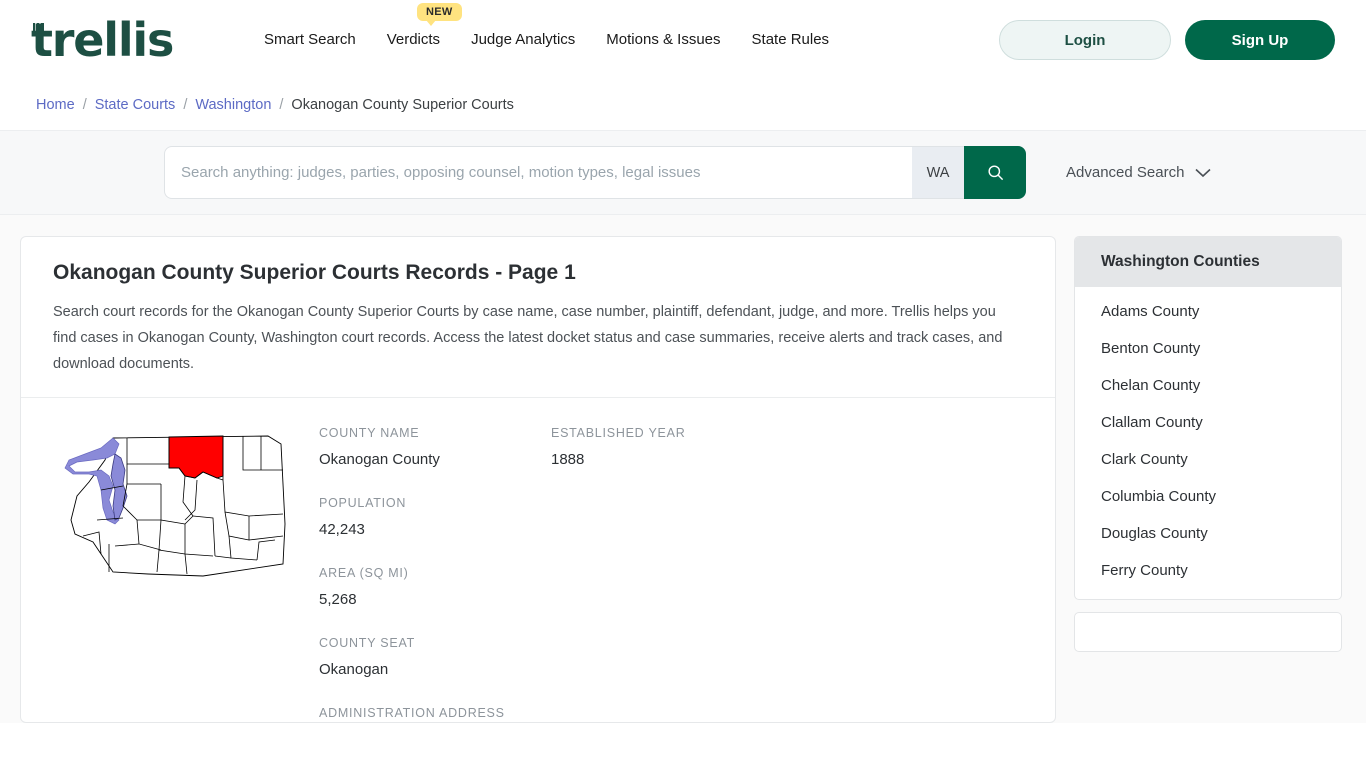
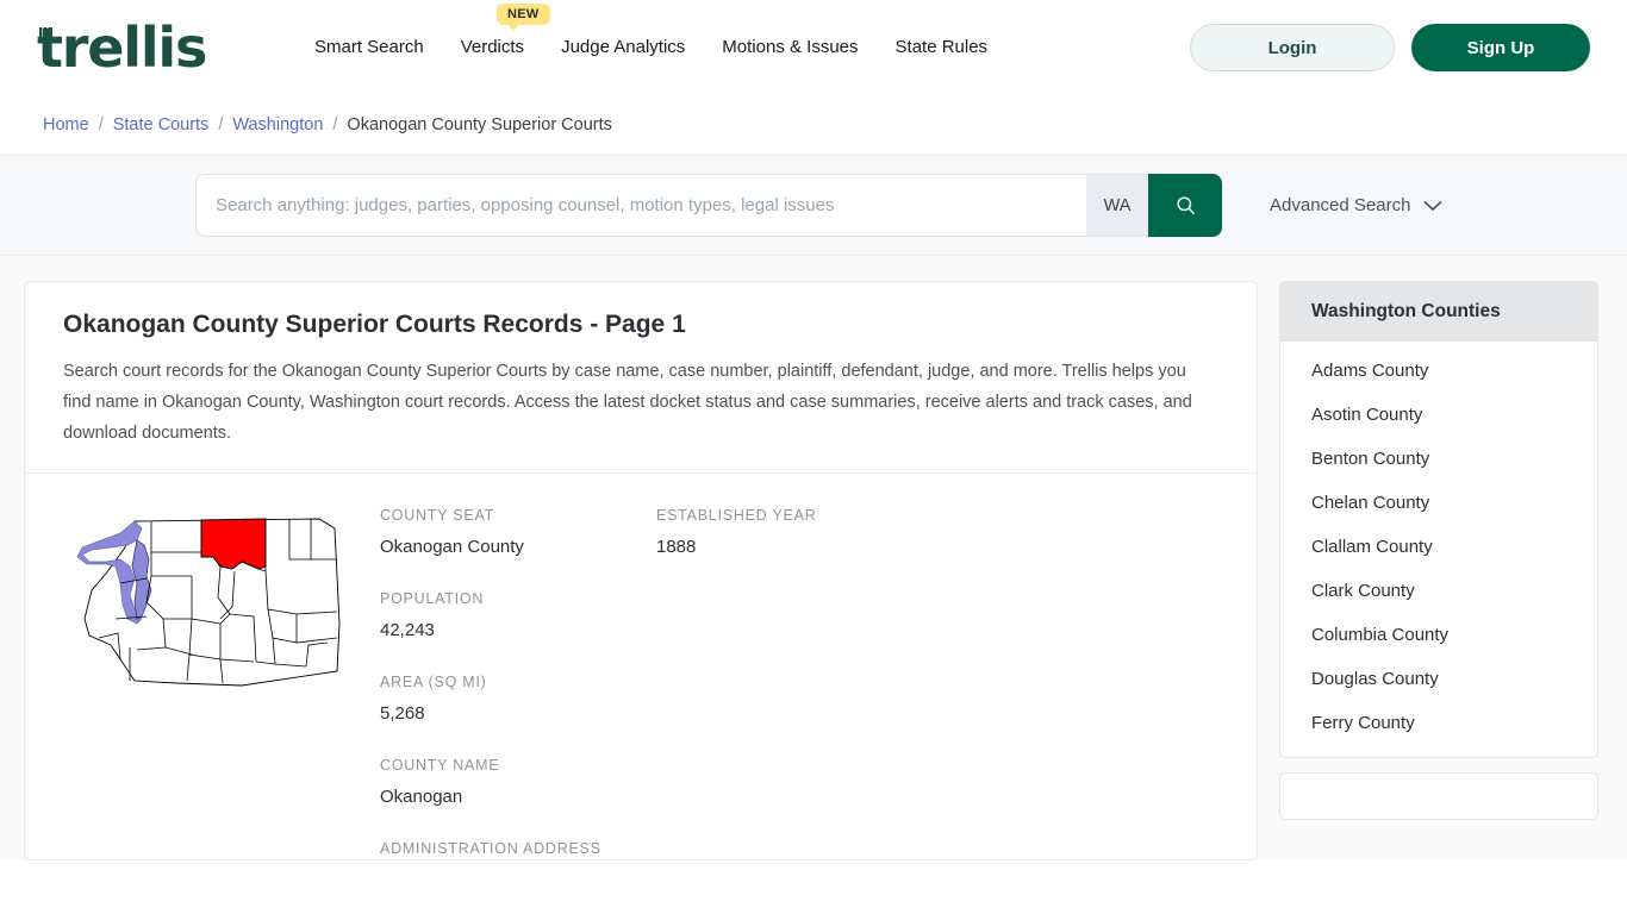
  trellis
  Smart Search
  Verdicts
  Judge Analytics
  Motions & Issues
  State Rules
  NEW
  Login
  Sign Up
  Home
  /
  State Courts
  /
  Washington
  /
  Okanogan County Superior Courts
  Search anything: judges, parties, opposing counsel, motion types, legal issues
  WA
  Advanced Search
  Okanogan County Superior Courts Records - Page 1
- Search court records for the Okanogan County Superior Courts by case name, case number, plaintiff, defendant, judge, and more. Trellis helps you find cases in Okanogan County, Washington court records. Access the latest docket status and case summaries, receive alerts and track cases, and download documents.
+ Search court records for the Okanogan County Superior Courts by case name, case number, plaintiff, defendant, judge, and more. Trellis helps you find name in Okanogan County, Washington court records. Access the latest docket status and case summaries, receive alerts and track cases, and download documents.
- COUNTY NAME
+ COUNTY SEAT
  Okanogan County
  POPULATION
  42,243
  AREA (SQ MI)
  5,268
- COUNTY SEAT
+ COUNTY NAME
  Okanogan
  ADMINISTRATION ADDRESS
  ESTABLISHED YEAR
  1888
  Washington Counties
  Adams County
+ Asotin County
  Benton County
  Chelan County
  Clallam County
  Clark County
  Columbia County
  Douglas County
  Ferry County
